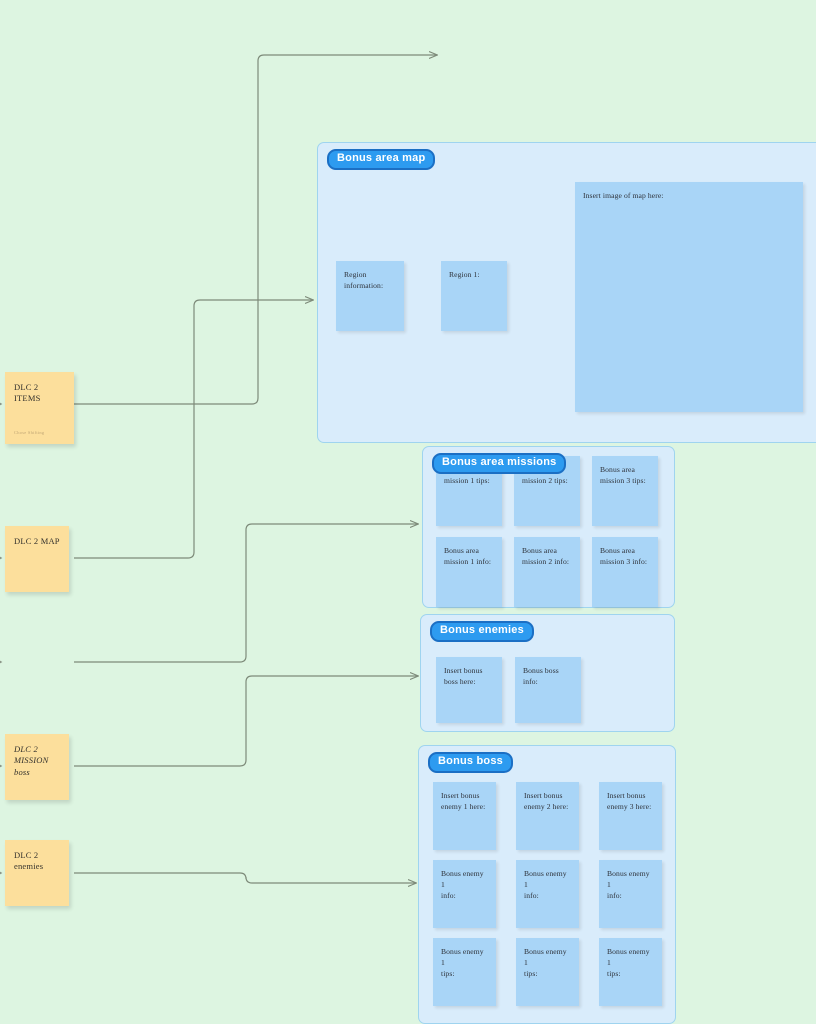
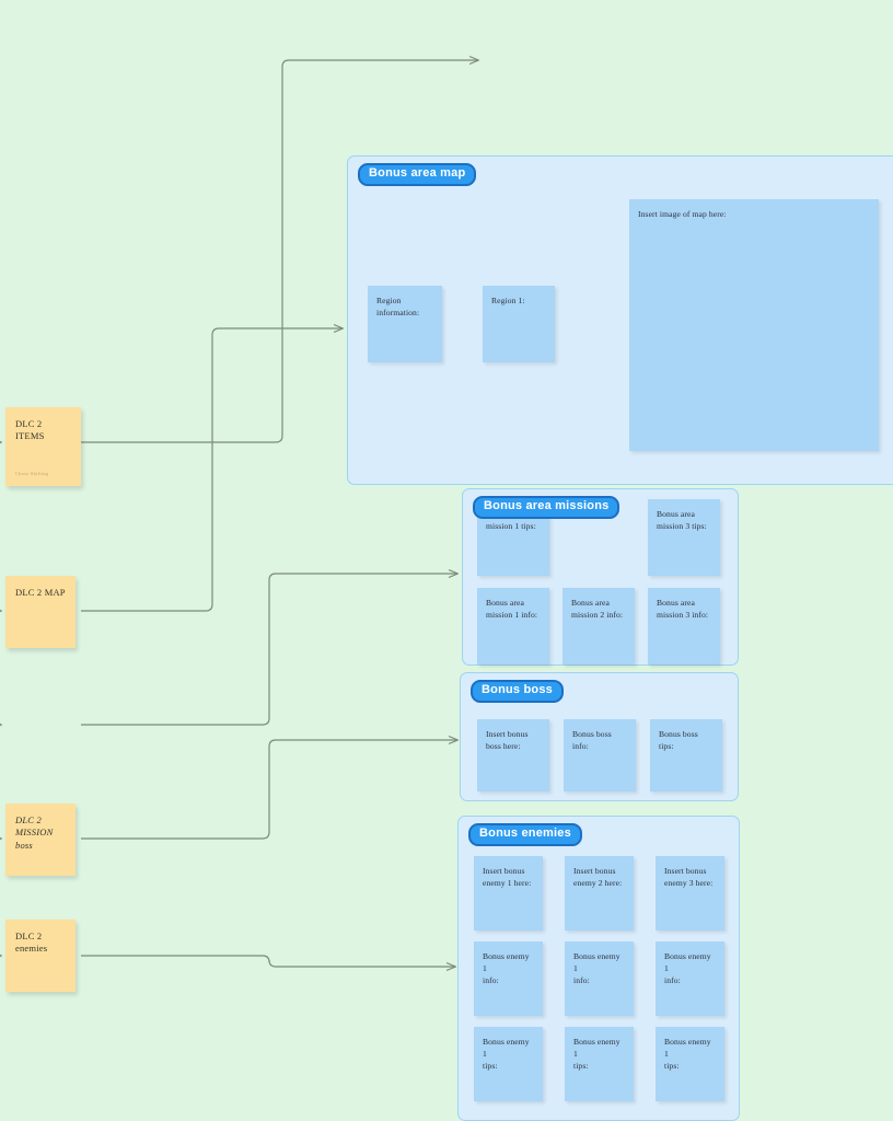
  DLC 2 ITEMS
  DLC 2 MAP
  DLC 2 MISSION boss
  DLC 2 enemies
  Bonus area map
  Region
  information:
  Region 1:
  Insert image of map here:
  Bonus area missions
  mission 1 tips:
- mission 2 tips:
  Bonus area
  mission 3 tips:
  Bonus area
  mission 1 info:
  Bonus area
  mission 2 info:
  Bonus area
  mission 3 info:
- Bonus enemies
+ Bonus boss
  Insert bonus
  boss here:
  Bonus boss info:
+ Bonus boss tips:
- Bonus boss
+ Bonus enemies
  Insert bonus
  enemy 1 here:
  Insert bonus
  enemy 2 here:
  Insert bonus
  enemy 3 here:
  Bonus enemy 1
  info:
  Bonus enemy 1
  info:
  Bonus enemy 1
  info:
  Bonus enemy 1
  tips:
  Bonus enemy 1
  tips:
  Bonus enemy 1
  tips:
